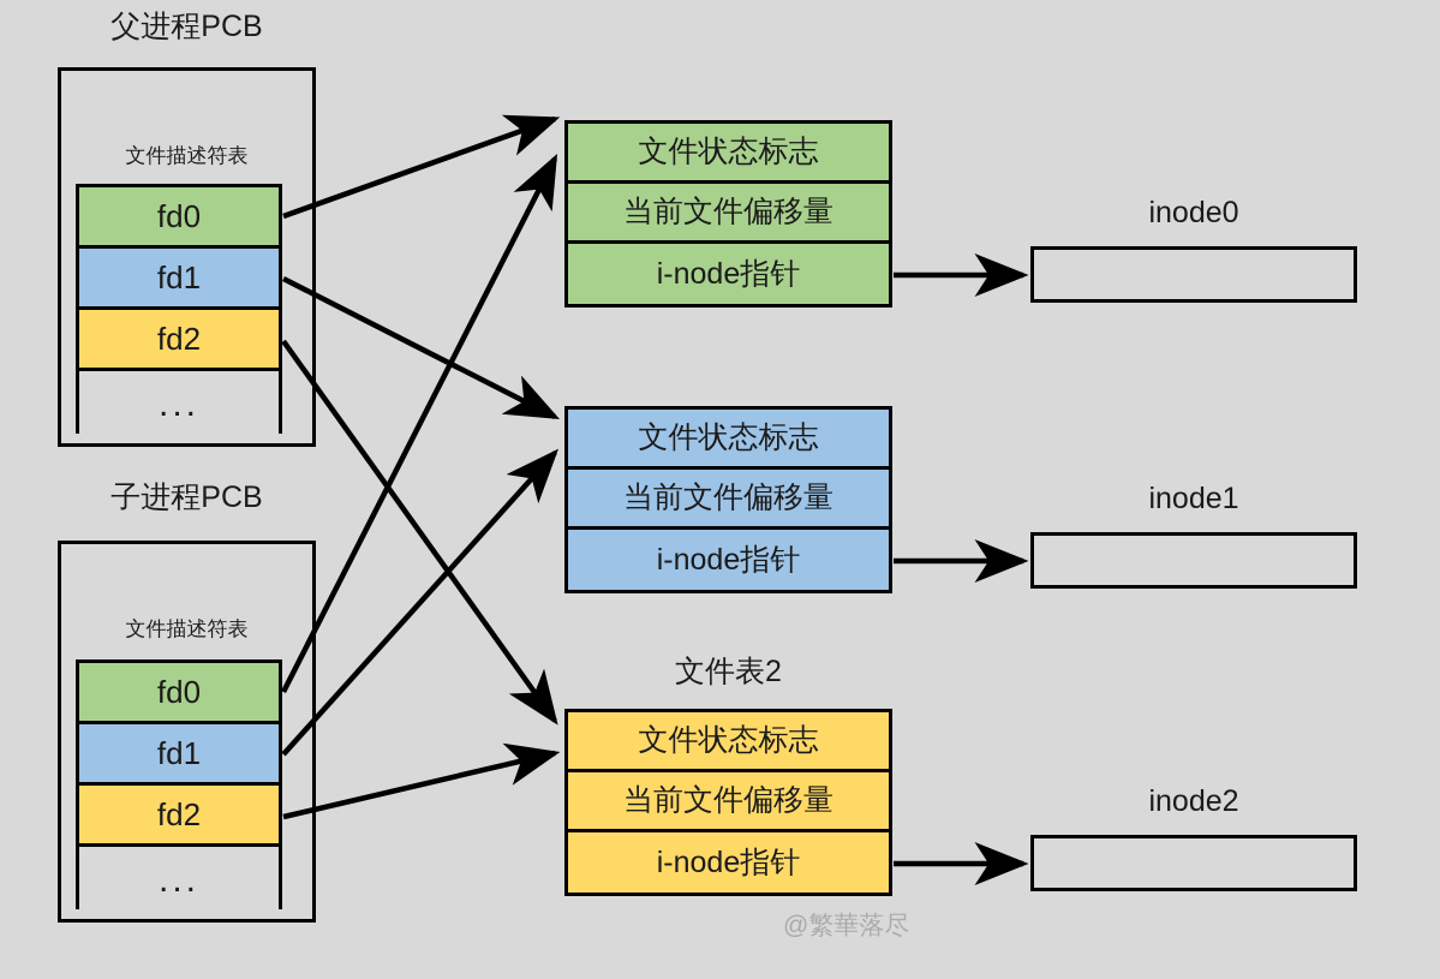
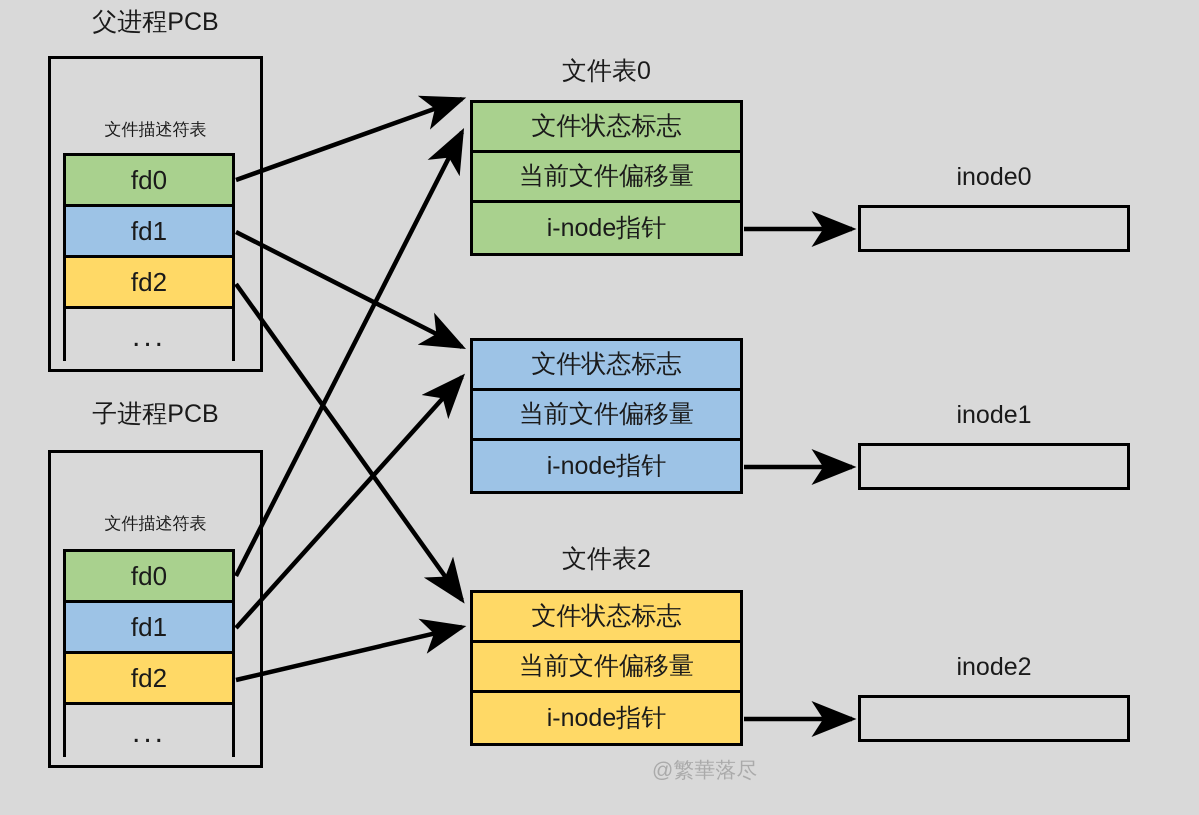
  父进程PCB
  文件描述符表
  fd0
  fd1
  fd2
  ...
  子进程PCB
  文件描述符表
  fd0
  fd1
  fd2
  ...
+ 文件表0
  文件状态标志
  当前文件偏移量
  i-node指针
  文件状态标志
  当前文件偏移量
  i-node指针
  文件表2
  文件状态标志
  当前文件偏移量
  i-node指针
  inode0
  inode1
  inode2
  @繁華落尽
